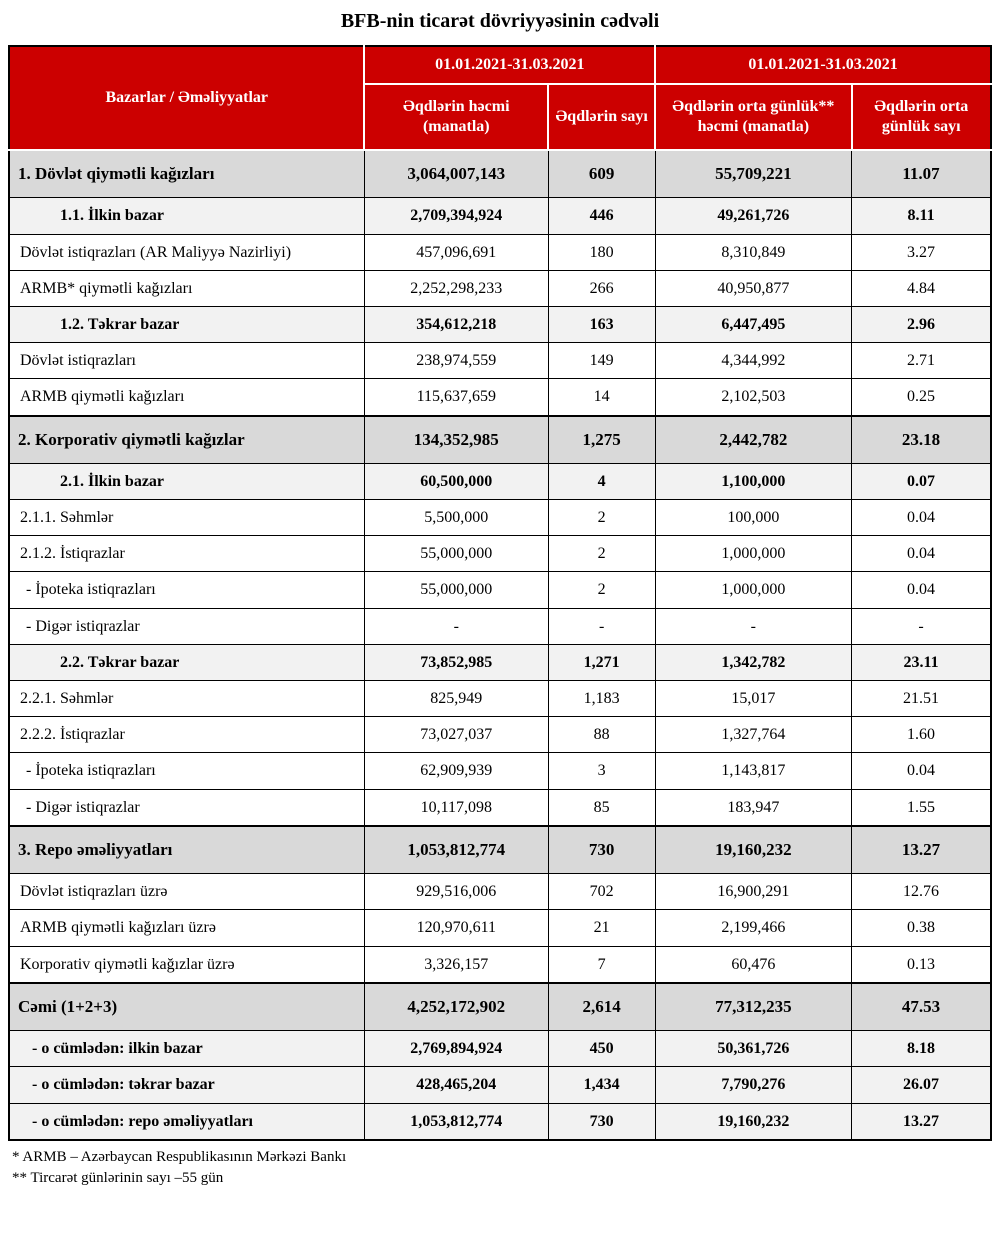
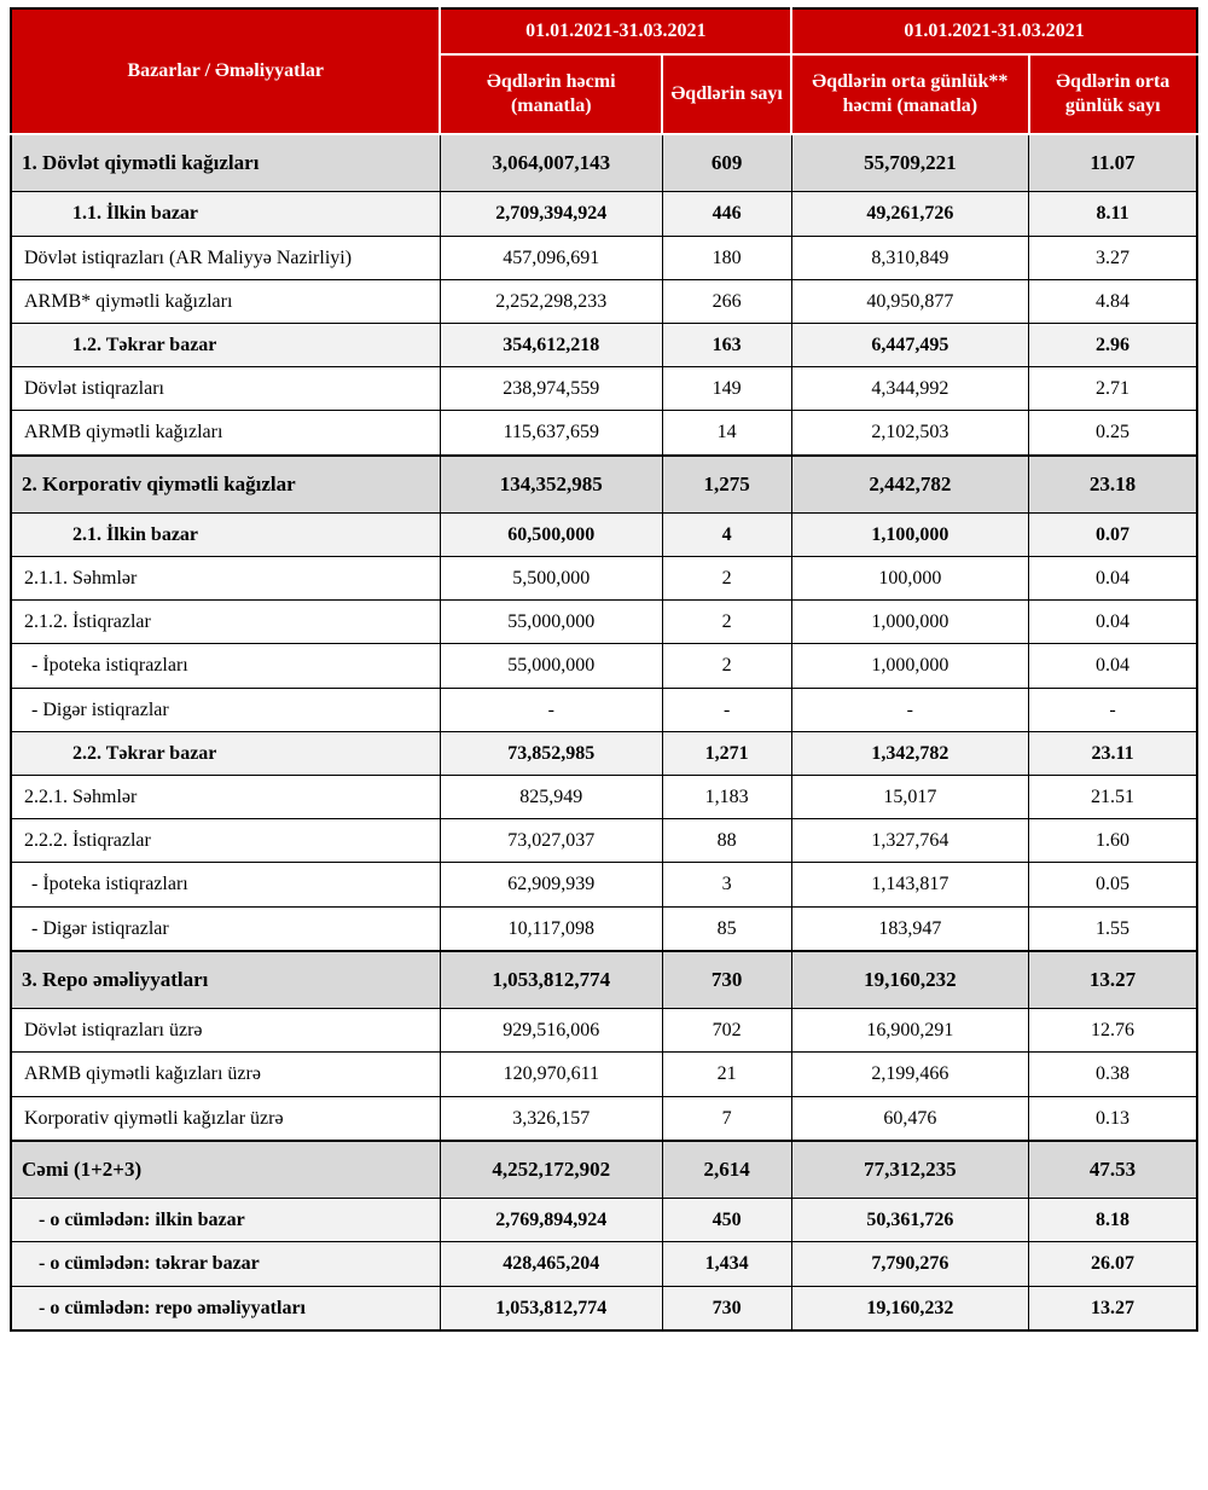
- BFB-nin ticarət dövriyyəsinin cədvəli
  Bazarlar / Əməliyyatlar	01.01.2021-31.03.2021	01.01.2021-31.03.2021
  Əqdlərin həcmi (manatla)	Əqdlərin sayı	Əqdlərin orta günlük** həcmi (manatla)	Əqdlərin orta günlük sayı
  1. Dövlət qiymətli kağızları	3,064,007,143	609	55,709,221	11.07
  1.1. İlkin bazar	2,709,394,924	446	49,261,726	8.11
  Dövlət istiqrazları (AR Maliyyə Nazirliyi)	457,096,691	180	8,310,849	3.27
  ARMB* qiymətli kağızları	2,252,298,233	266	40,950,877	4.84
  1.2. Təkrar bazar	354,612,218	163	6,447,495	2.96
  Dövlət istiqrazları	238,974,559	149	4,344,992	2.71
  ARMB qiymətli kağızları	115,637,659	14	2,102,503	0.25
  2. Korporativ qiymətli kağızlar	134,352,985	1,275	2,442,782	23.18
  2.1. İlkin bazar	60,500,000	4	1,100,000	0.07
  2.1.1. Səhmlər	5,500,000	2	100,000	0.04
  2.1.2. İstiqrazlar	55,000,000	2	1,000,000	0.04
  - İpoteka istiqrazları	55,000,000	2	1,000,000	0.04
  - Digər istiqrazlar	-	-	-	-
  2.2. Təkrar bazar	73,852,985	1,271	1,342,782	23.11
  2.2.1. Səhmlər	825,949	1,183	15,017	21.51
  2.2.2. İstiqrazlar	73,027,037	88	1,327,764	1.60
- - İpoteka istiqrazları	62,909,939	3	1,143,817	0.04
+ - İpoteka istiqrazları	62,909,939	3	1,143,817	0.05
  - Digər istiqrazlar	10,117,098	85	183,947	1.55
  3. Repo əməliyyatları	1,053,812,774	730	19,160,232	13.27
  Dövlət istiqrazları üzrə	929,516,006	702	16,900,291	12.76
  ARMB qiymətli kağızları üzrə	120,970,611	21	2,199,466	0.38
  Korporativ qiymətli kağızlar üzrə	3,326,157	7	60,476	0.13
  Cəmi (1+2+3)	4,252,172,902	2,614	77,312,235	47.53
  - o cümlədən: ilkin bazar	2,769,894,924	450	50,361,726	8.18
  - o cümlədən: təkrar bazar	428,465,204	1,434	7,790,276	26.07
  - o cümlədən: repo əməliyyatları	1,053,812,774	730	19,160,232	13.27
- * ARMB – Azərbaycan Respublikasının Mərkəzi Bankı
- ** Tircarət günlərinin sayı –55 gün
